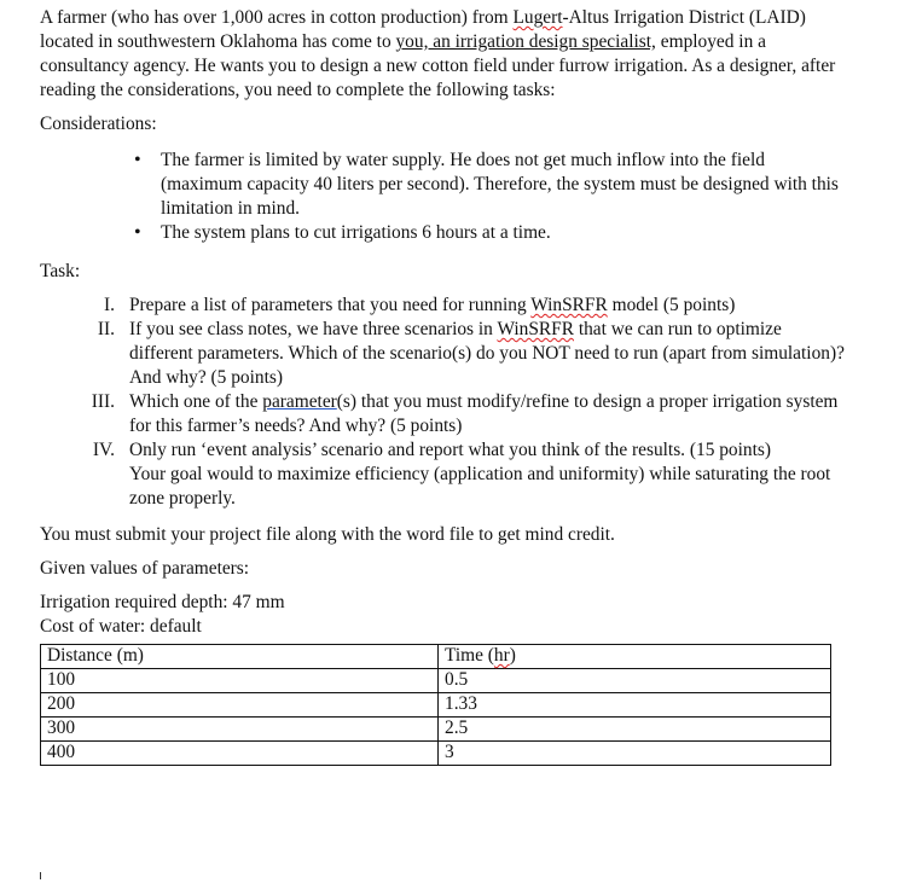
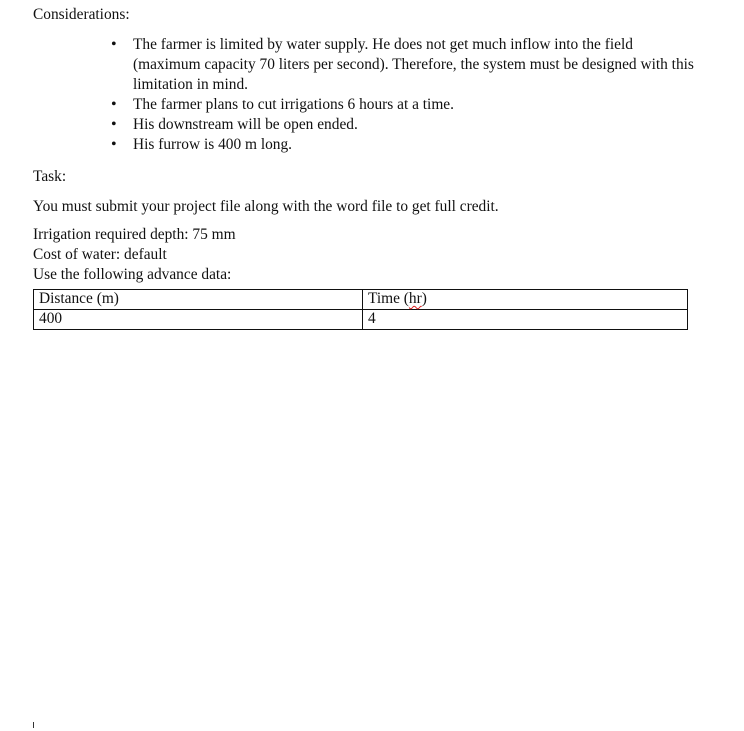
- A farmer (who has over 1,000 acres in cotton production) from Lugert-Altus Irrigation District (LAID) located in southwestern Oklahoma has come to you, an irrigation design specialist, employed in a consultancy agency. He wants you to design a new cotton field under furrow irrigation. As a designer, after reading the considerations, you need to complete the following tasks:
  Considerations:
- The farmer is limited by water supply. He does not get much inflow into the field (maximum capacity 40 liters per second). Therefore, the system must be designed with this limitation in mind.
+ The farmer is limited by water supply. He does not get much inflow into the field (maximum capacity 70 liters per second). Therefore, the system must be designed with this limitation in mind.
- The system plans to cut irrigations 6 hours at a time.
+ The farmer plans to cut irrigations 6 hours at a time.
+ His downstream will be open ended.
+ His furrow is 400 m long.
  Task:
- I.
- Prepare a list of parameters that you need for running WinSRFR model (5 points)
- II.
- If you see class notes, we have three scenarios in WinSRFR that we can run to optimize different parameters. Which of the scenario(s) do you NOT need to run (apart from simulation)? And why? (5 points)
- III.
- Which one of the parameter(s) that you must modify/refine to design a proper irrigation system for this farmer’s needs? And why? (5 points)
- IV.
- Only run ‘event analysis’ scenario and report what you think of the results. (15 points)
- Your goal would to maximize efficiency (application and uniformity) while saturating the root zone properly.
- You must submit your project file along with the word file to get mind credit.
+ You must submit your project file along with the word file to get full credit.
- Given values of parameters:
- Irrigation required depth: 47 mm
+ Irrigation required depth: 75 mm
  Cost of water: default
+ Use the following advance data:
  Distance (m)	Time (hr)
- 100	0.5
- 200	1.33
- 300	2.5
- 400	3
+ 400	4
